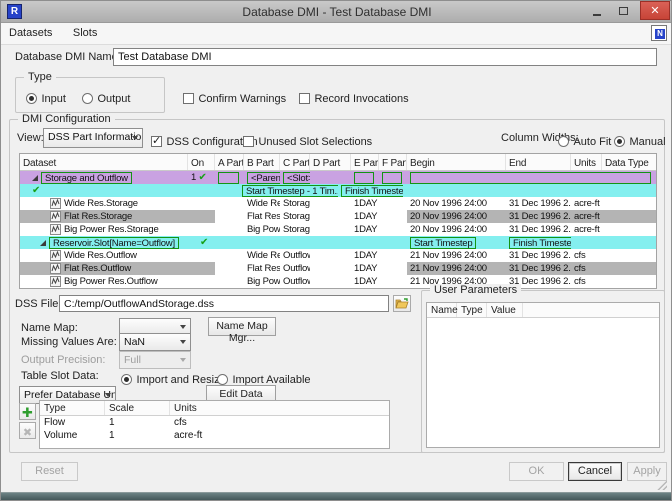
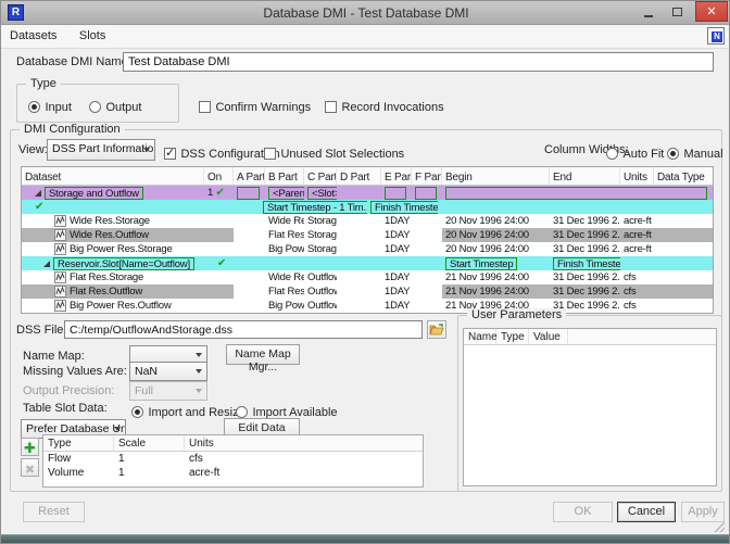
  R
  Database DMI - Test Database DMI
  ✕
  Datasets Slots
  N
  Database DMI Nam
  Test Database DMI
  Type
  Input
  Output
  Confirm Warnings
  Record Invocations
  DMI Configuration
  View
  DSS Part Informatio
  DSS Configuratn
  Unused Slot Selections
  Column Wis:
  Auto Fit
  Manual
  Dataset
  On
  A Part
  B Part
  C Part
  D Part
  E Par
  F Part
  Begin
  End
  Units
  Data Type
  Storage and Outflow
  1
  ✔
  <Paren
  <Slot
  ✔
  Start Timestep - 1 Tim.
  Finish Timeste
  Wide Res.Storage
  Wide Re
  Storag
  1DAY
  20 Nov 1996 24:00
  31 Dec 1996 2.
  acre-ft
- Flat Res.Storage
+ Wide Res.Outflow
  Flat Res
  Storag
  1DAY
  20 Nov 1996 24:00
  31 Dec 1996 2.
  acre-ft
  Big Power Res.Storage
  Big Pow
  Storag
  1DAY
  20 Nov 1996 24:00
  31 Dec 1996 2.
  acre-ft
  Reservoir.Slot[Name=Outflow]
  ✔
  Start Timestep
  Finish Timeste
- Wide Res.Outflow
+ Flat Res.Storage
  Wide Re
  Outflo
  1DAY
  21 Nov 1996 24:00
  31 Dec 1996 2.
  cfs
  Flat Res.Outflow
  Flat Res
  Outflo
  1DAY
  21 Nov 1996 24:00
  31 Dec 1996 2.
  cfs
  Big Power Res.Outflow
  Big Pow
  Outflo
  1DAY
  21 Nov 1996 24:00
  31 Dec 1996 2.
  cfs
  DSS File
  C:/temp/OutflowAndStorage.dss
  Name Map:
  Name Map Mgr...
  Missing Values Are:
  NaN
  Output Precision:
  Full
  Table Slot Data:
  Import and Resi
  Import Available
  Prefer Database Un
  ✚
  ✖
  Type
  Scale
  Units
  Flow
  1
  cfs
  Volume
  1
  acre-ft
  User Parameters
  Name
  Type
  Value
  Reset
  OK
  Cancel
  Apply
